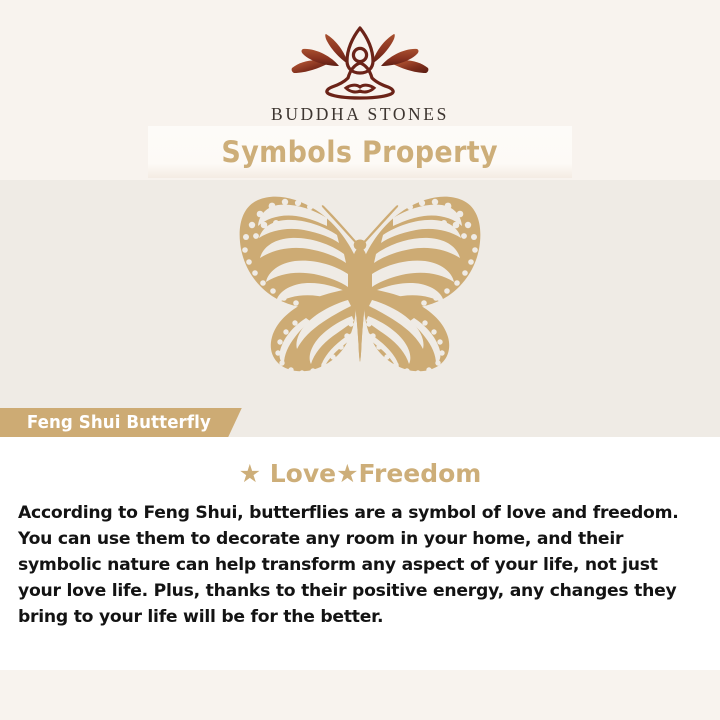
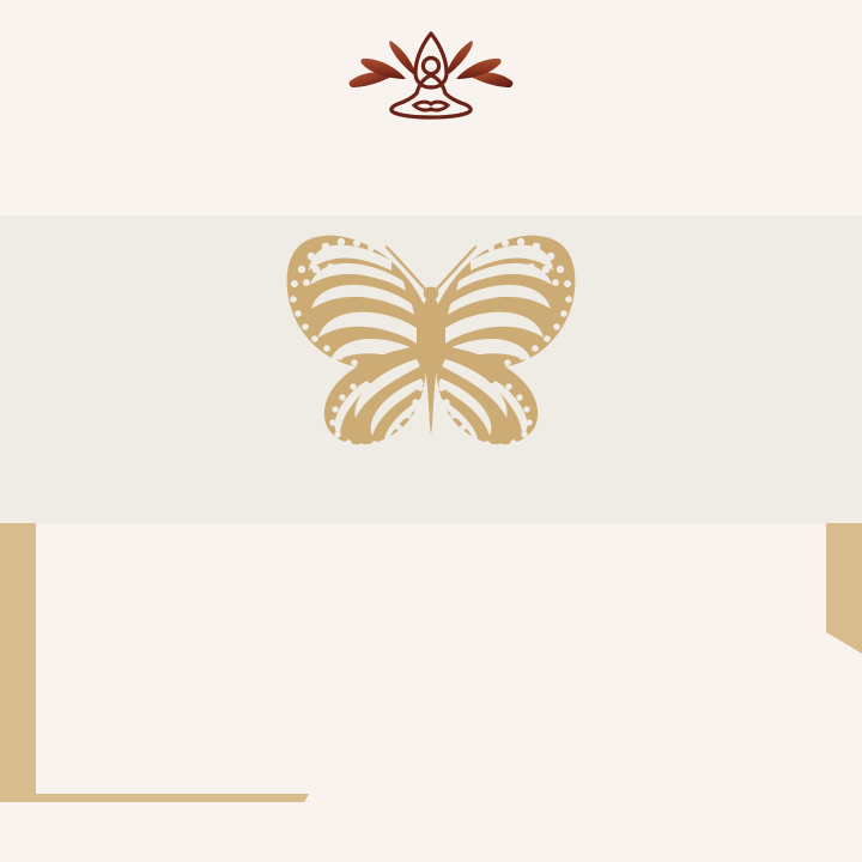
- BUDDHA STONES
- Symbols Property
- Feng Shui Butterfly
- ★ Love★Freedom
- According to Feng Shui, butterflies are a symbol of love and freedom. You can use them to decorate any room in your home, and their symbolic nature can help transform any aspect of your life, not just your love life. Plus, thanks to their positive energy, any changes they bring to your life will be for the better.
